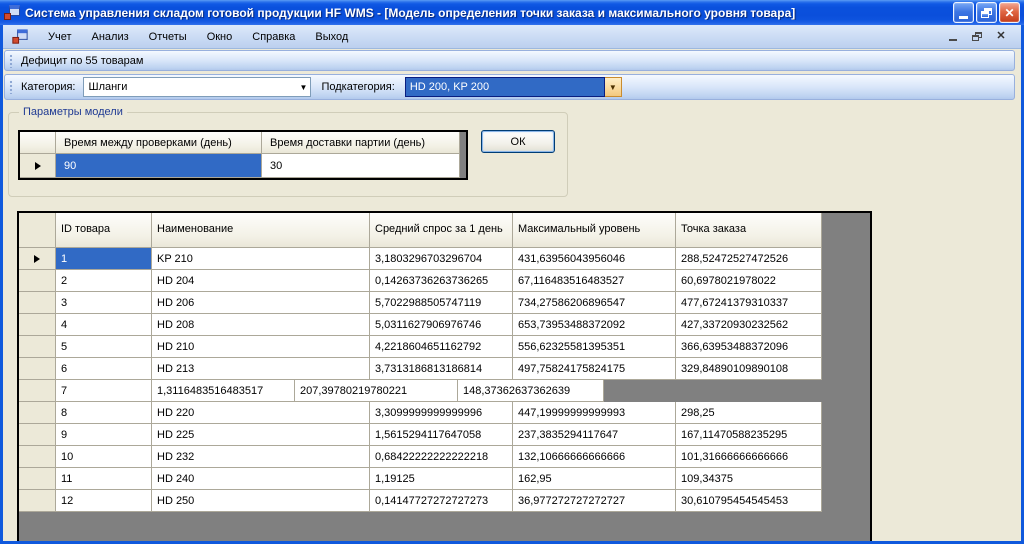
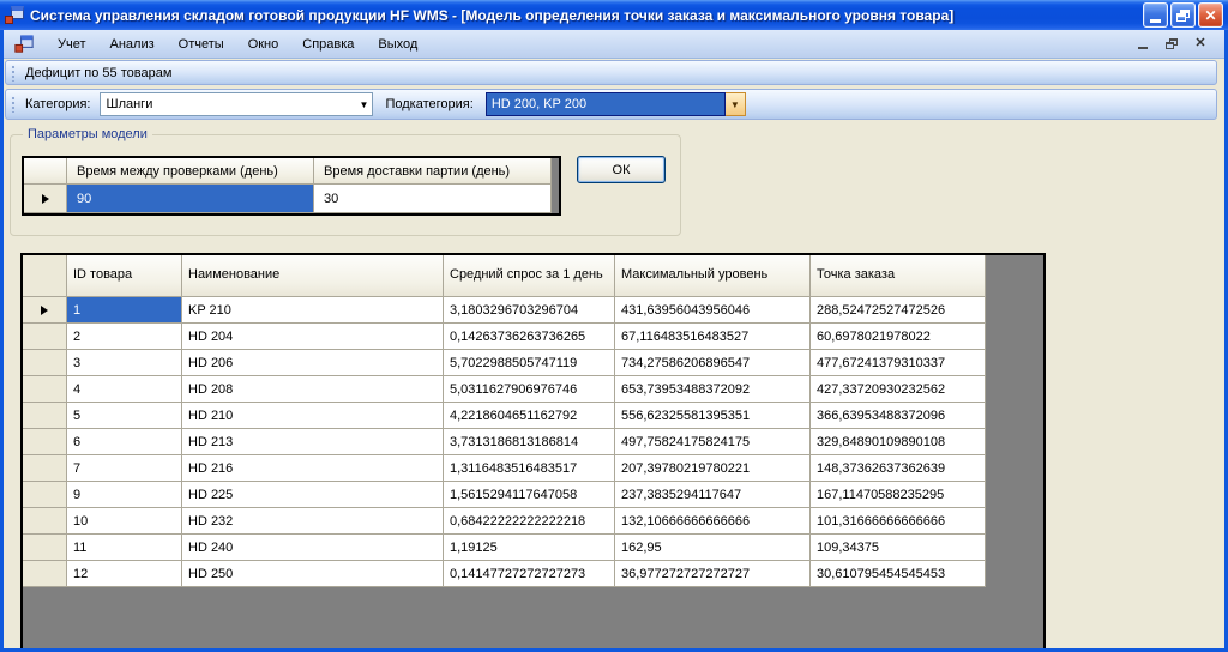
  Система управления складом готовой продукции HF WMS - [Модель определения точки заказа и максимального уровня товара]
  ✕
  Учет
  Анализ
  Отчеты
  Окно
  Справка
  Выход
  ✕
  Дефицит по 55 товарам
  Категория:
  Шланги
  ▼
  Подкатегория:
  HD 200, KP 200
  ▼
  Параметры модели
  Время между проверками (день)
  Время доставки партии (день)
  90
  30
  ОК
  ID товара
  Наименование
  Средний спрос за 1 день
  Максимальный уровень
  Точка заказа
  1
  KP 210
  3,1803296703296704
  431,63956043956046
  288,52472527472526
  2
  HD 204
  0,14263736263736265
  67,116483516483527
  60,6978021978022
  3
  HD 206
  5,7022988505747119
  734,27586206896547
  477,67241379310337
  4
  HD 208
  5,0311627906976746
  653,73953488372092
  427,33720930232562
  5
  HD 210
  4,2218604651162792
  556,62325581395351
  366,63953488372096
  6
  HD 213
  3,7313186813186814
  497,75824175824175
  329,84890109890108
  7
+ HD 216
  1,3116483516483517
  207,39780219780221
  148,37362637362639
- 8
- HD 220
- 3,3099999999999996
- 447,19999999999993
- 298,25
  9
  HD 225
  1,5615294117647058
  237,3835294117647
  167,11470588235295
  10
  HD 232
  0,68422222222222218
  132,10666666666666
  101,31666666666666
  11
  HD 240
  1,19125
  162,95
  109,34375
  12
  HD 250
  0,14147727272727273
  36,977272727272727
  30,610795454545453
